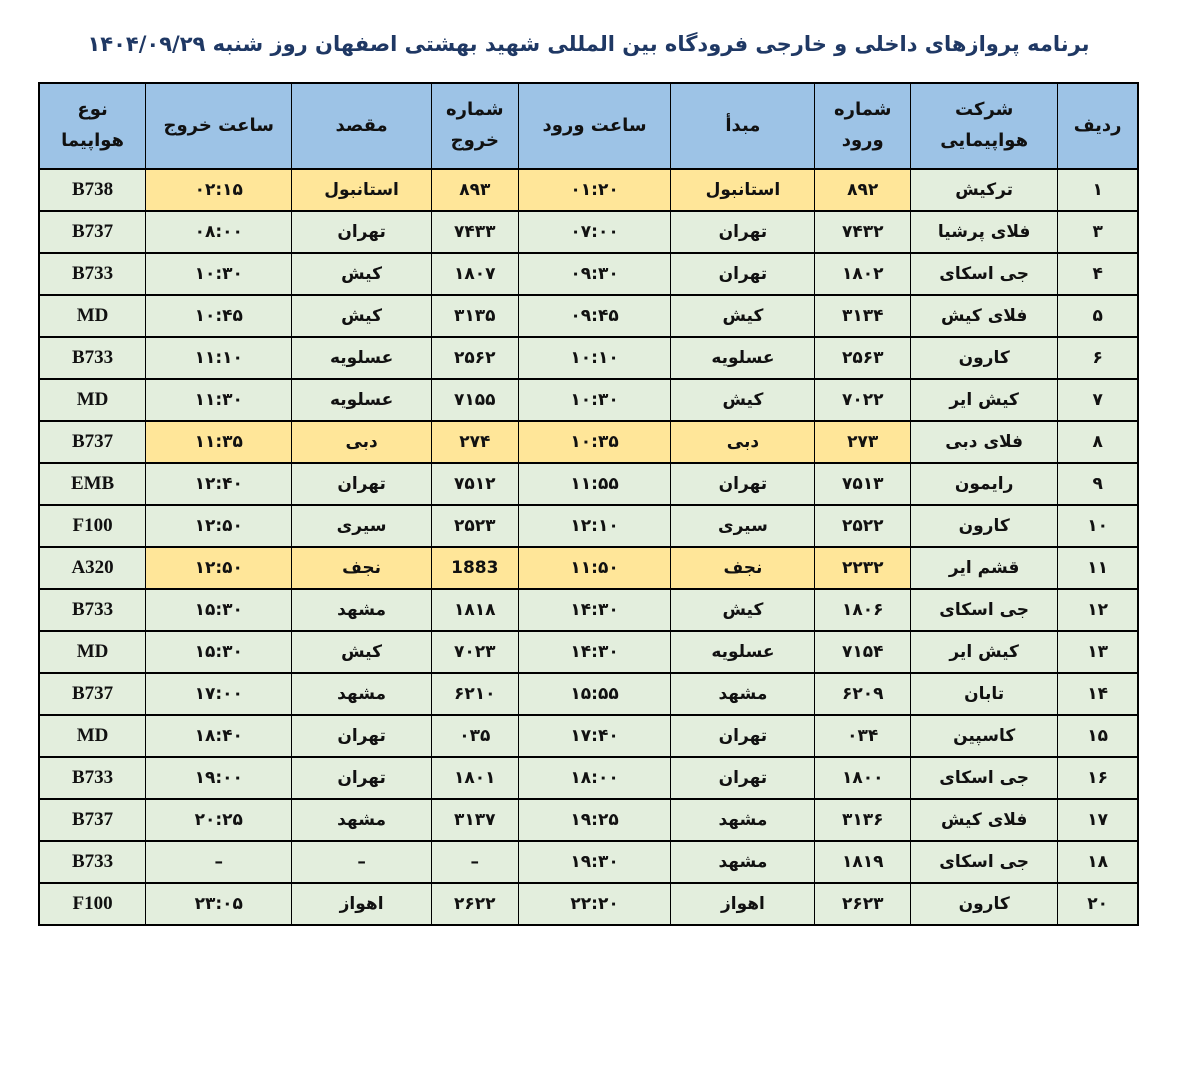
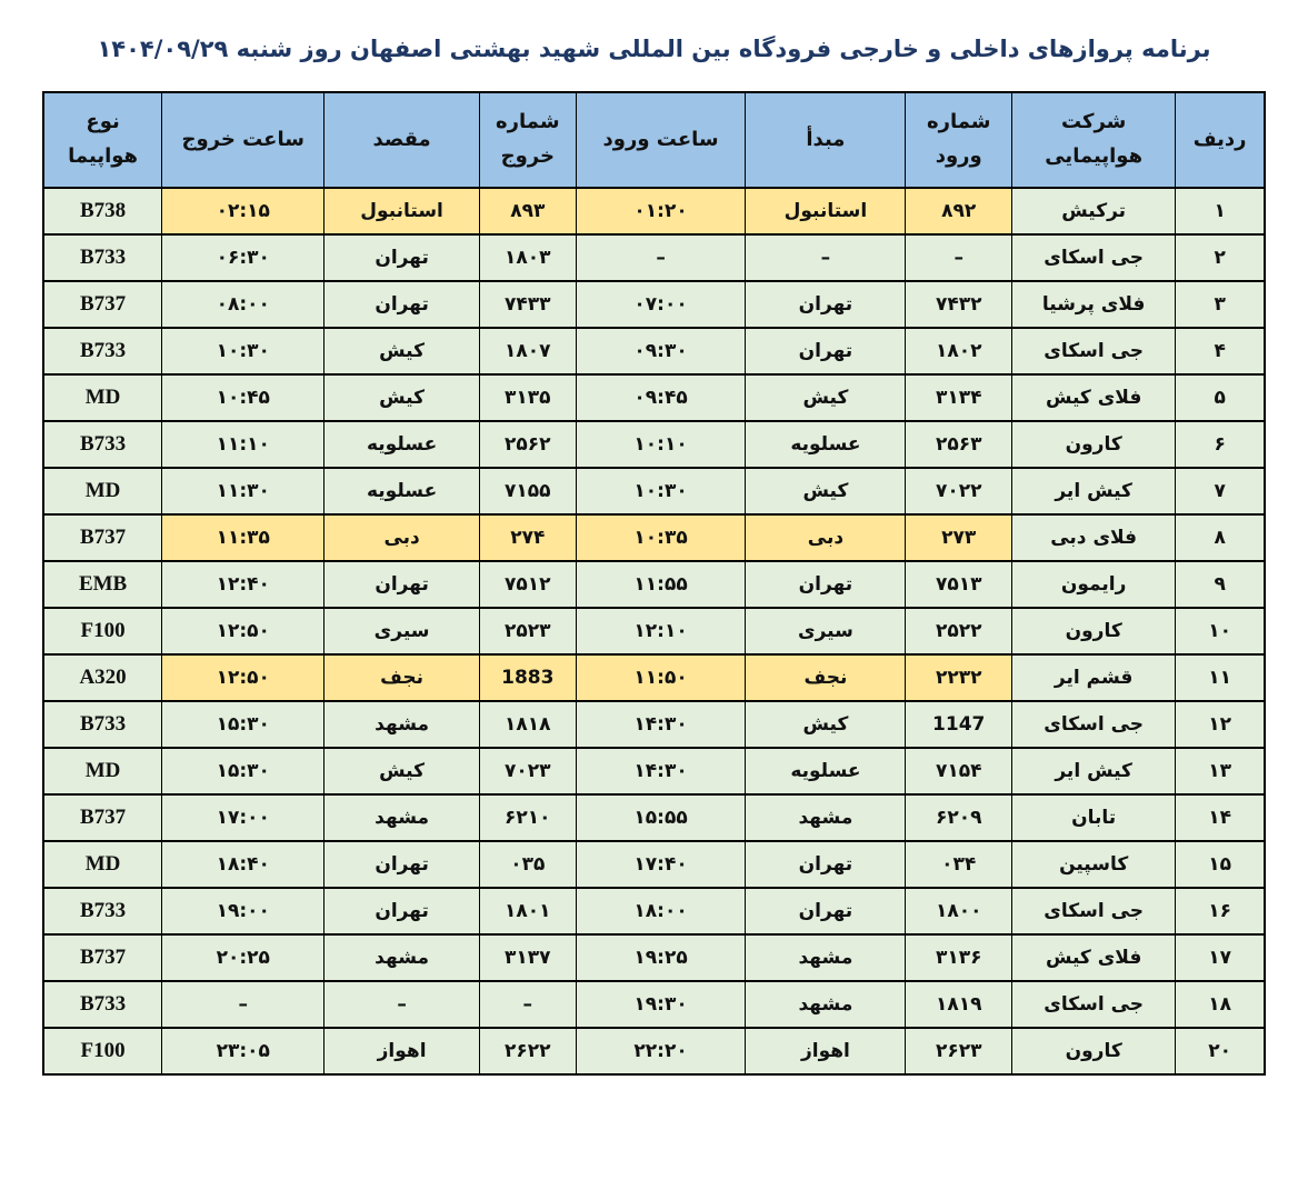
  برنامه پروازهای داخلی و خارجی فرودگاه بین المللی شهید بهشتی اصفهان روز شنبه ۱۴۰۴/۰۹/۲۹
  ردیف	شرکت هواپیمایی	شماره ورود	مبدأ	ساعت ورود	شماره خروج	مقصد	ساعت خروج	نوع هواپیما
  ۱	ترکیش	۸۹۲	استانبول	۰۱:۲۰	۸۹۳	استانبول	۰۲:۱۵	B738
+ ۲	جی اسکای	–	–	–	۱۸۰۳	تهران	۰۶:۳۰	B733
  ۳	فلای پرشیا	۷۴۳۲	تهران	۰۷:۰۰	۷۴۳۳	تهران	۰۸:۰۰	B737
  ۴	جی اسکای	۱۸۰۲	تهران	۰۹:۳۰	۱۸۰۷	کیش	۱۰:۳۰	B733
  ۵	فلای کیش	۳۱۳۴	کیش	۰۹:۴۵	۳۱۳۵	کیش	۱۰:۴۵	MD
  ۶	کارون	۲۵۶۳	عسلویه	۱۰:۱۰	۲۵۶۲	عسلویه	۱۱:۱۰	B733
  ۷	کیش ایر	۷۰۲۲	کیش	۱۰:۳۰	۷۱۵۵	عسلویه	۱۱:۳۰	MD
  ۸	فلای دبی	۲۷۳	دبی	۱۰:۳۵	۲۷۴	دبی	۱۱:۳۵	B737
  ۹	رایمون	۷۵۱۳	تهران	۱۱:۵۵	۷۵۱۲	تهران	۱۲:۴۰	EMB
  ۱۰	کارون	۲۵۲۲	سیری	۱۲:۱۰	۲۵۲۳	سیری	۱۲:۵۰	F100
  ۱۱	قشم ایر	۲۲۳۲	نجف	۱۱:۵۰	1883	نجف	۱۲:۵۰	A320
- ۱۲	جی اسکای	۱۸۰۶	کیش	۱۴:۳۰	۱۸۱۸	مشهد	۱۵:۳۰	B733
+ ۱۲	جی اسکای	1147	کیش	۱۴:۳۰	۱۸۱۸	مشهد	۱۵:۳۰	B733
  ۱۳	کیش ایر	۷۱۵۴	عسلویه	۱۴:۳۰	۷۰۲۳	کیش	۱۵:۳۰	MD
  ۱۴	تابان	۶۲۰۹	مشهد	۱۵:۵۵	۶۲۱۰	مشهد	۱۷:۰۰	B737
  ۱۵	کاسپین	۰۳۴	تهران	۱۷:۴۰	۰۳۵	تهران	۱۸:۴۰	MD
  ۱۶	جی اسکای	۱۸۰۰	تهران	۱۸:۰۰	۱۸۰۱	تهران	۱۹:۰۰	B733
  ۱۷	فلای کیش	۳۱۳۶	مشهد	۱۹:۲۵	۳۱۳۷	مشهد	۲۰:۲۵	B737
  ۱۸	جی اسکای	۱۸۱۹	مشهد	۱۹:۳۰	–	–	–	B733
  ۲۰	کارون	۲۶۲۳	اهواز	۲۲:۲۰	۲۶۲۲	اهواز	۲۳:۰۵	F100
